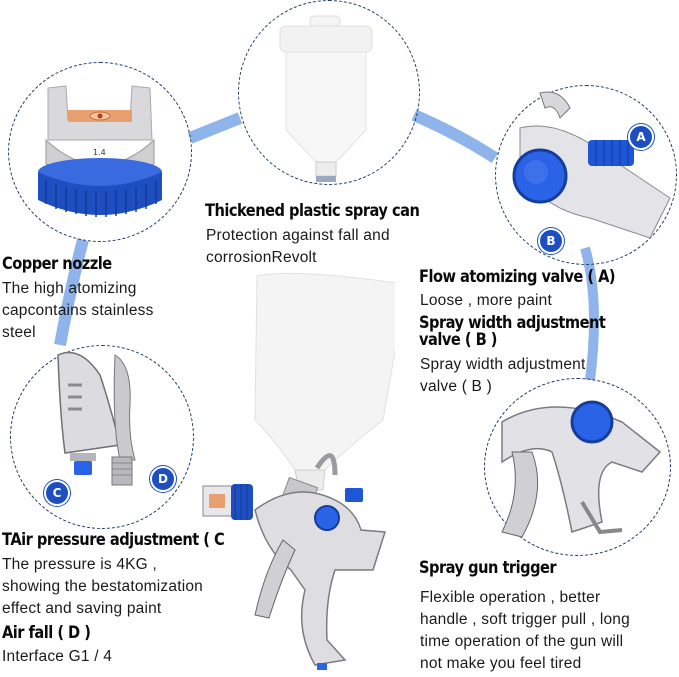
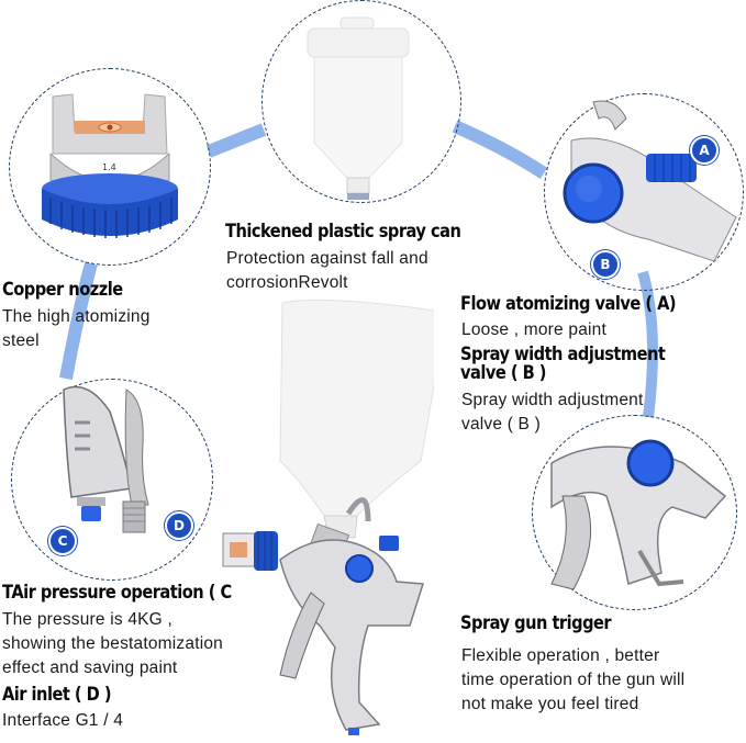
  1.4
  A
  B
  C
  D
  Thickened plastic spray can
  Protection against fall and
  corrosionRevolt
  Copper nozzle
  The high atomizing
- capcontains stainless
  steel
  Flow atomizing valve ( A)
  Loose , more paint
  Spray width adjustment
  valve ( B )
  Spray width adjustment
  valve ( B )
- TAir pressure adjustment ( C
+ TAir pressure operation ( C
  The pressure is 4KG ,
  showing the bestatomization
  effect and saving paint
- Air fall ( D )
+ Air inlet ( D )
  Interface G1 / 4
  Spray gun trigger
  Flexible operation , better
- handle , soft trigger pull , long
  time operation of the gun will
  not make you feel tired
